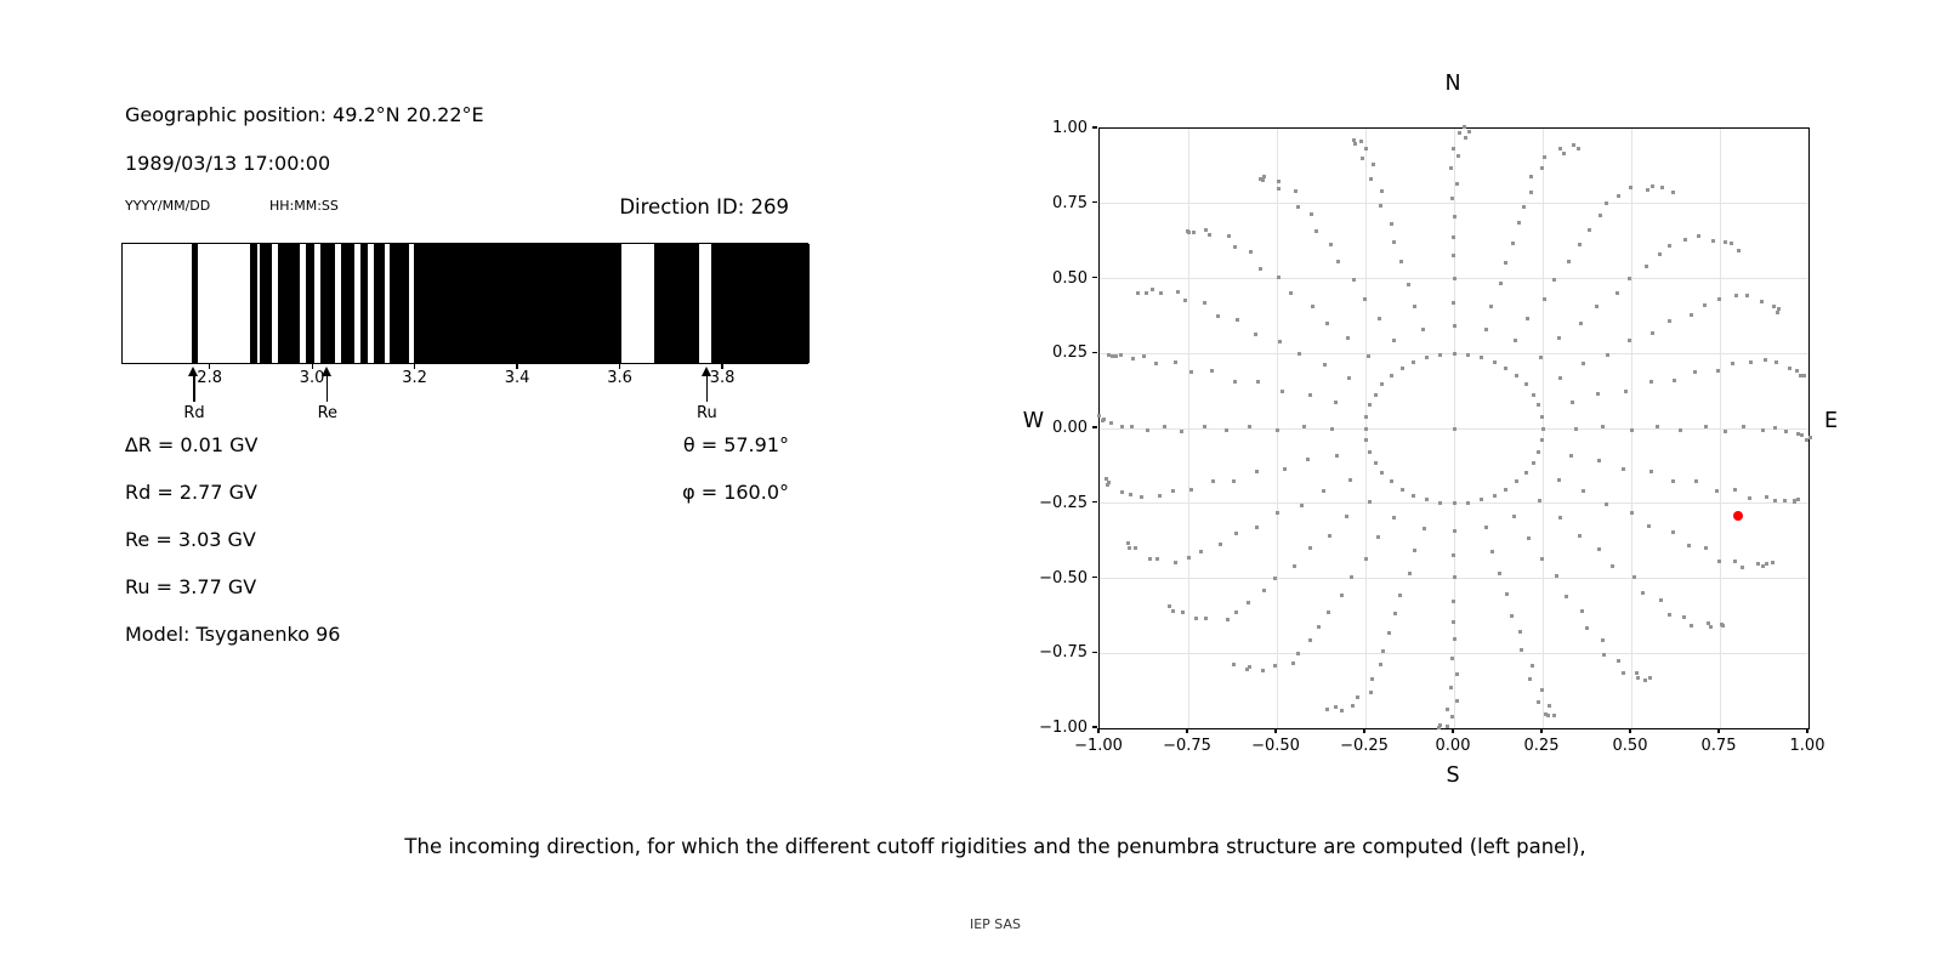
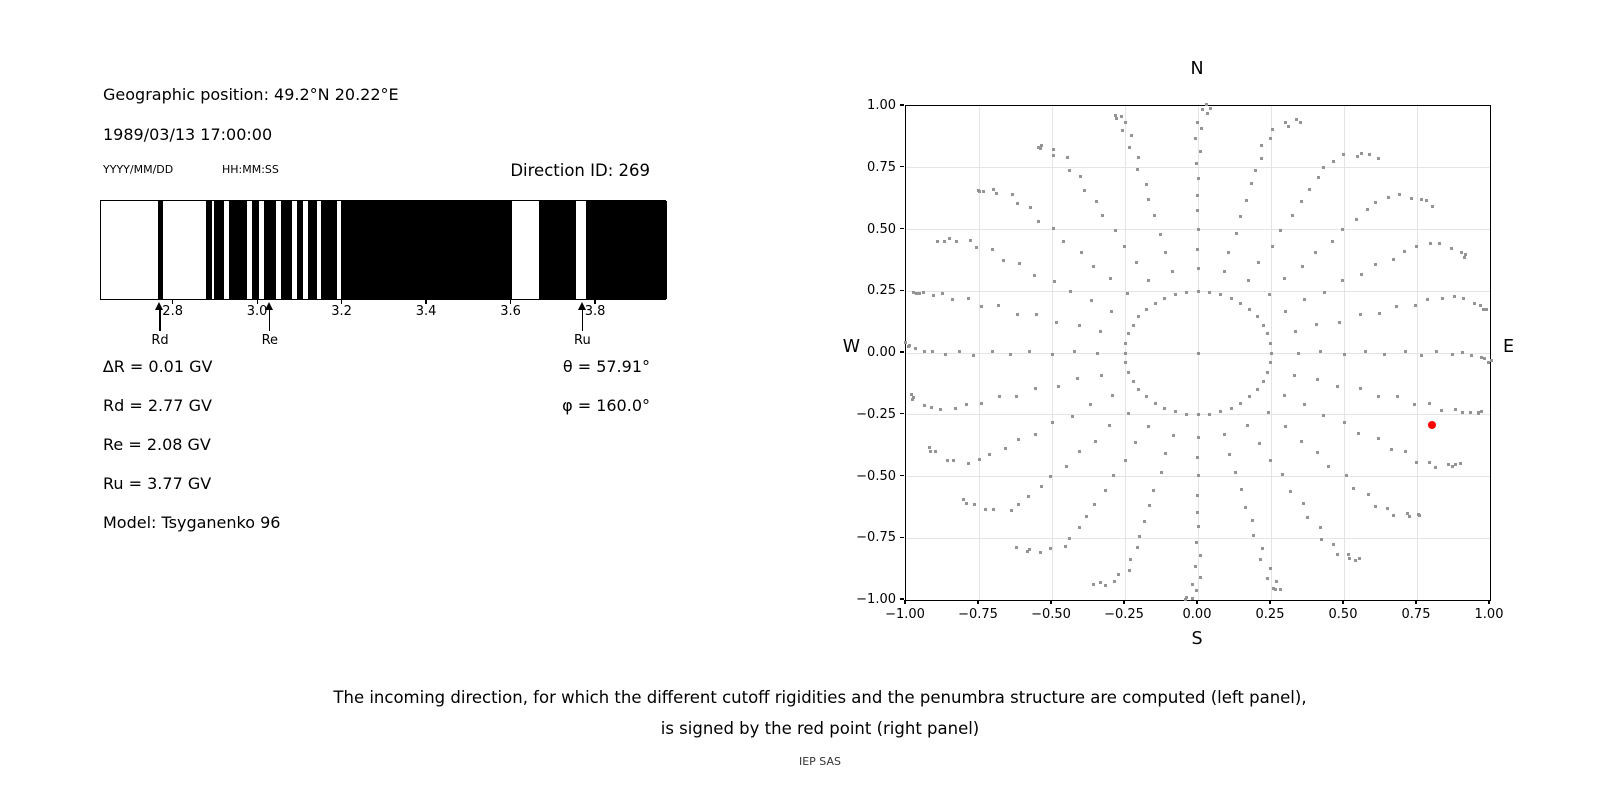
  Geographic position: 49.2°N 20.22°E
  1989/03/13 17:00:00
  YYYY/MM/DD
  HH:MM:SS
  Direction ID: 269
  2.8
  3.0
  3.2
  3.4
  3.6
  3.8
  Rd
  Re
  Ru
  ∆R = 0.01 GV
  Rd = 2.77 GV
- Re = 3.03 GV
+ Re = 2.08 GV
  Ru = 3.77 GV
  Model: Tsyganenko 96
  θ = 57.91°
  φ = 160.0°
  N
  S
  W
  E
  −1.00
  −0.75
  −0.50
  −0.25
  0.00
  0.25
  0.50
  0.75
  1.00
  1.00
  0.75
  0.50
  0.25
  0.00
  −0.25
  −0.50
  −0.75
  −1.00
  The incoming direction, for which the different cutoff rigidities and the penumbra structure are computed (left panel),
+ is signed by the red point (right panel)
  IEP SAS
